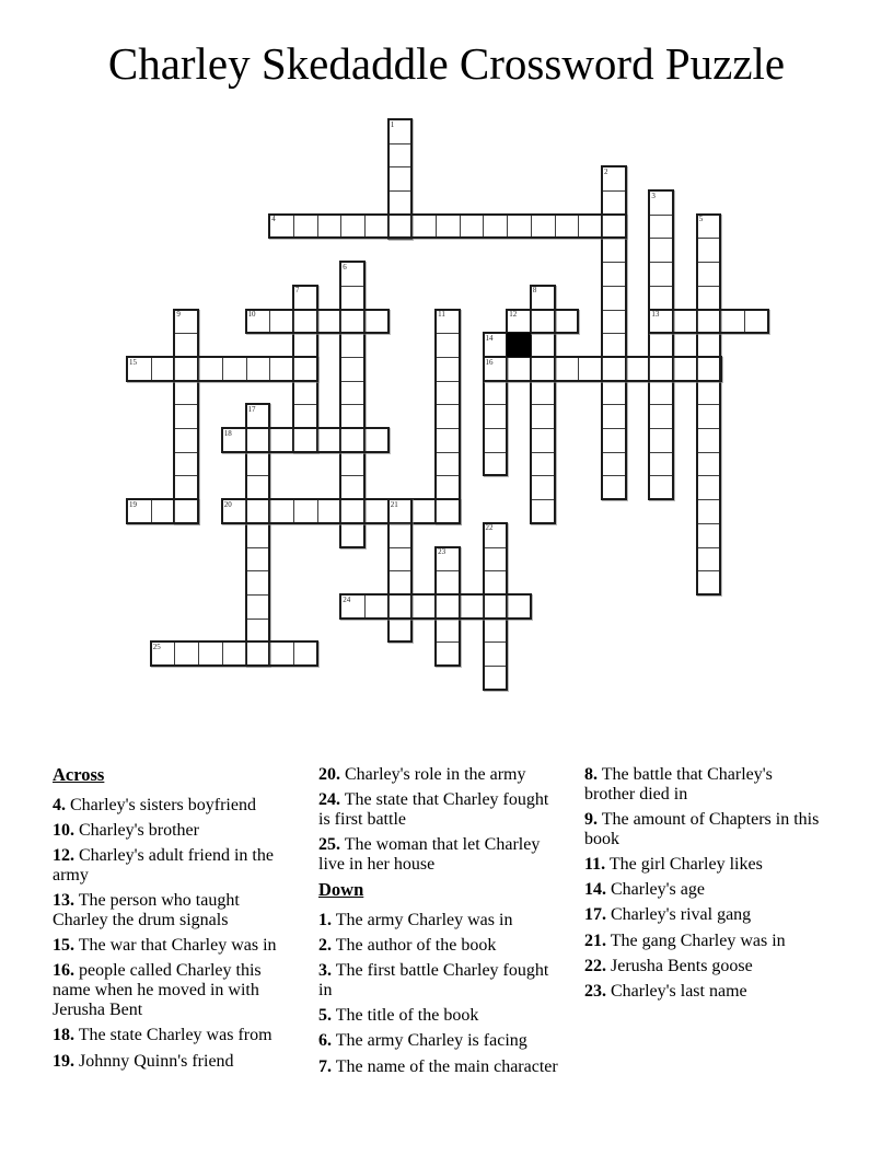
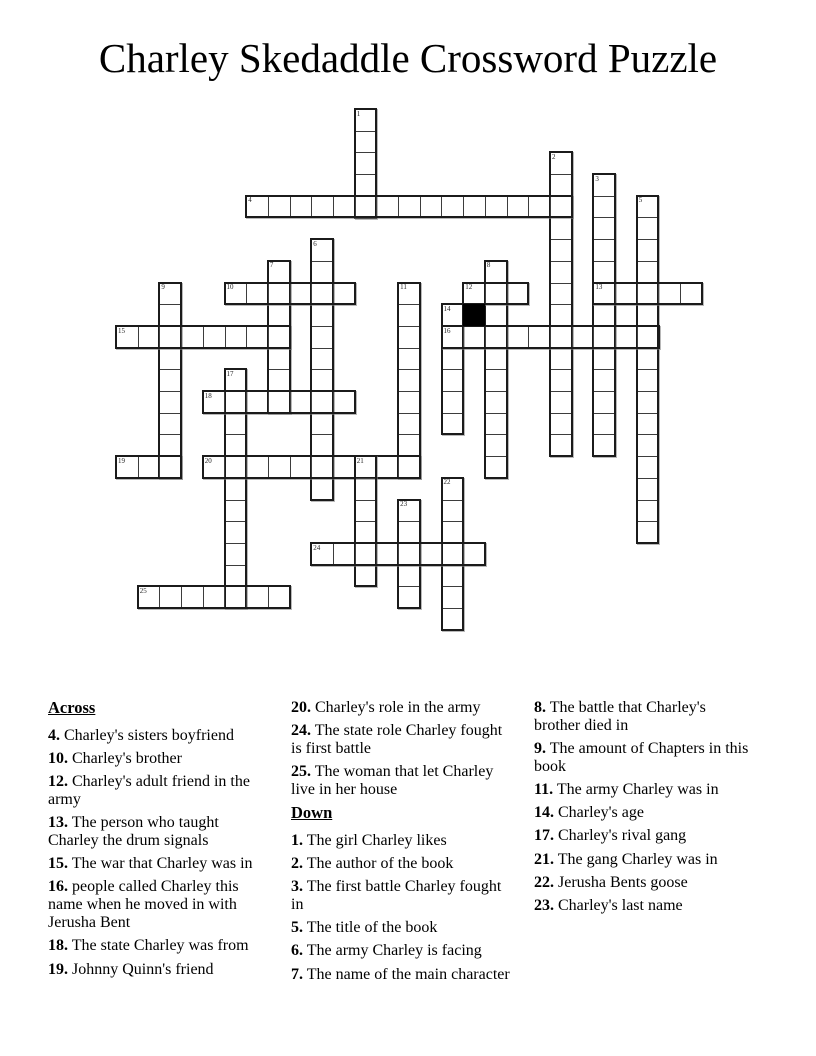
  Charley Skedaddle Crossword Puzzle
  1
  2
  3
  4
  5
  6
  7
  8
  9
  10
  11
  12
  13
  14
  15
  16
  17
  18
  19
  20
  21
  22
  23
  24
  25
  Across
  4. Charley's sisters boyfriend
  10. Charley's brother
  12. Charley's adult friend in the army
  13. The person who taught Charley the drum signals
  15. The war that Charley was in
  16. people called Charley this name when he moved in with Jerusha Bent
  18. The state Charley was from
  19. Johnny Quinn's friend
  20. Charley's role in the army
- 24. The state that Charley fought is first battle
+ 24. The state role Charley fought is first battle
  25. The woman that let Charley live in her house
  Down
- 1. The army Charley was in
+ 1. The girl Charley likes
  2. The author of the book
  3. The first battle Charley fought in
  5. The title of the book
  6. The army Charley is facing
  7. The name of the main character
  8. The battle that Charley's brother died in
  9. The amount of Chapters in this book
- 11. The girl Charley likes
+ 11. The army Charley was in
  14. Charley's age
  17. Charley's rival gang
  21. The gang Charley was in
  22. Jerusha Bents goose
  23. Charley's last name
